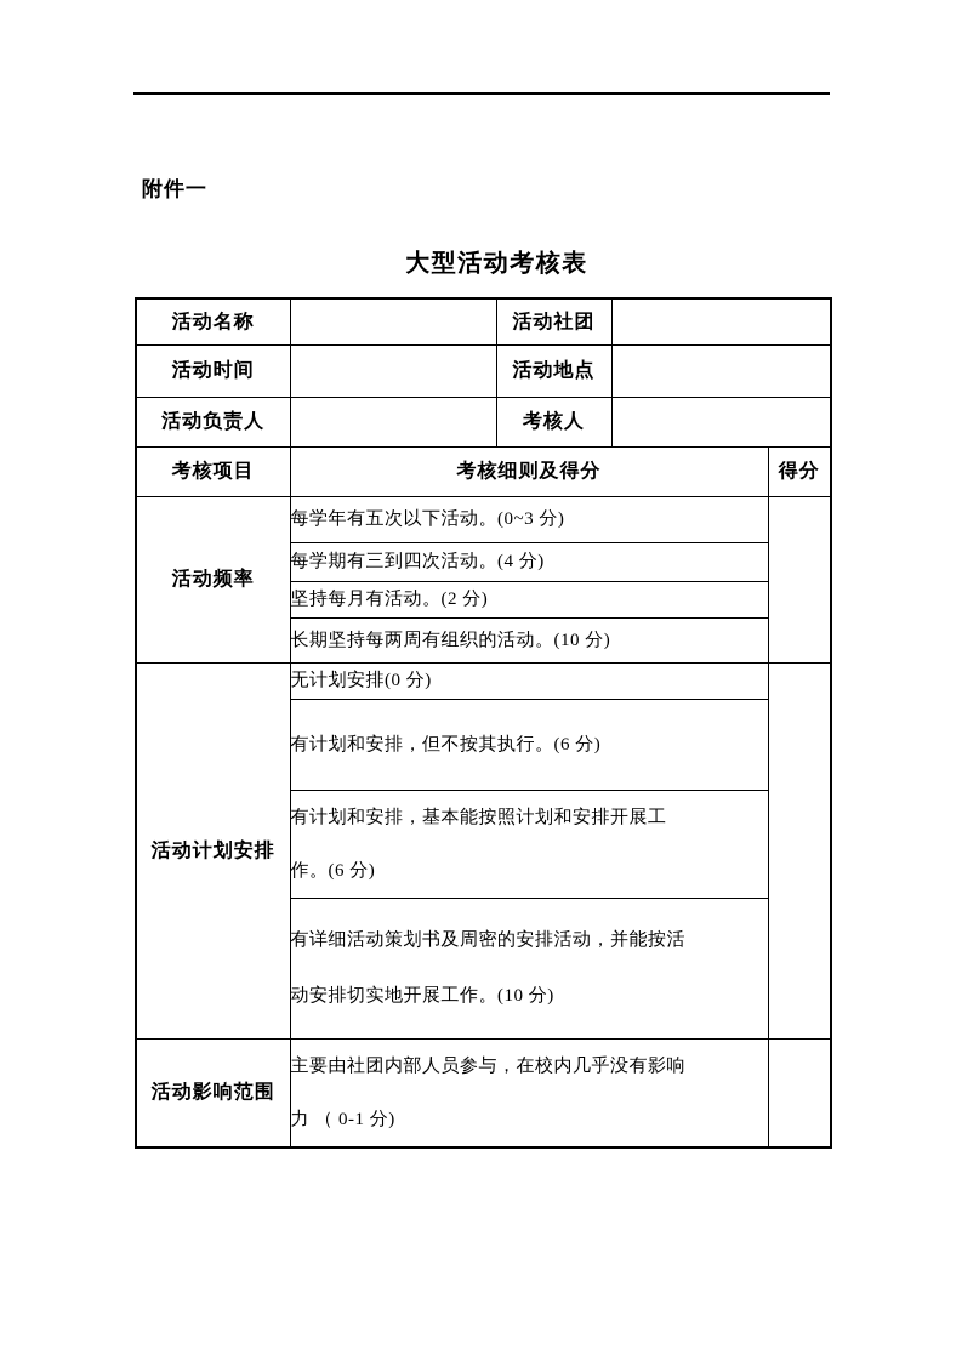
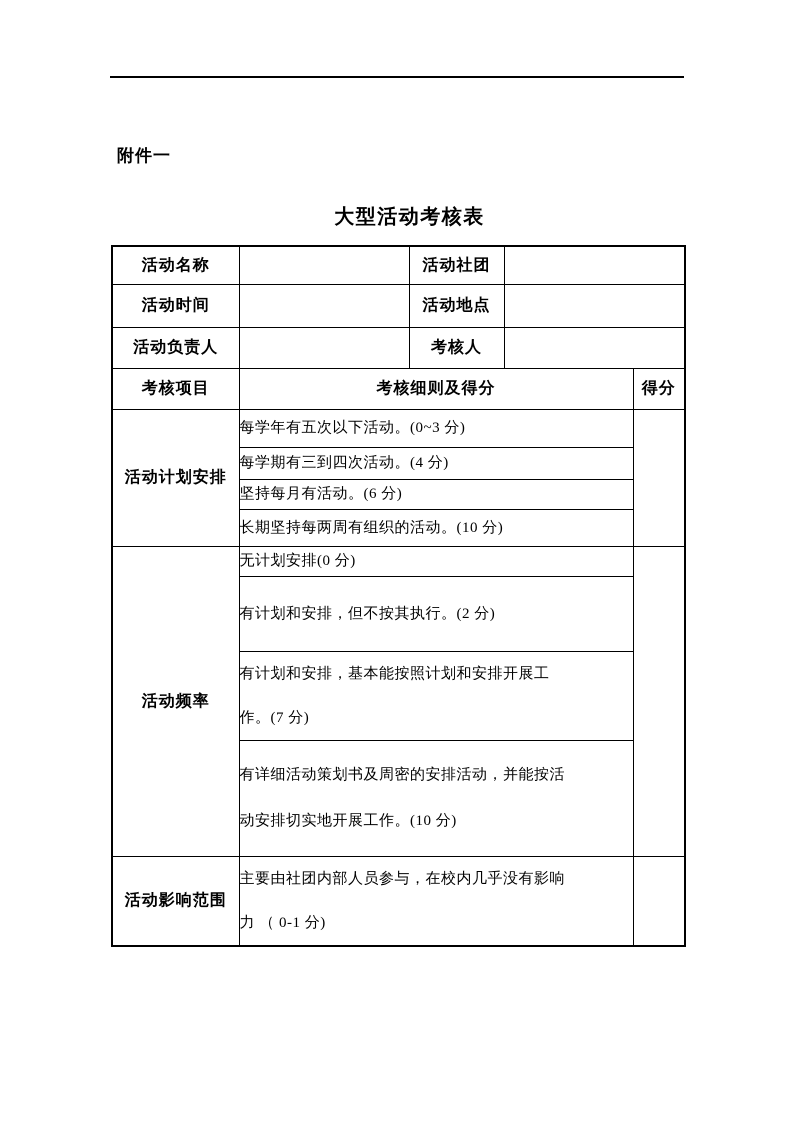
  附件一
  大型活动考核表
  活动名称		活动社团
  活动时间		活动地点
  活动负责人		考核人
  考核项目	考核细则及得分	得分
- 活动频率	每学年有五次以下活动。(0~3 分)
+ 活动计划安排	每学年有五次以下活动。(0~3 分)
  每学期有三到四次活动。(4 分)
- 坚持每月有活动。(2 分)
+ 坚持每月有活动。(6 分)
  长期坚持每两周有组织的活动。(10 分)
- 活动计划安排	无计划安排(0 分)
+ 活动频率	无计划安排(0 分)
- 有计划和安排，但不按其执行。(6 分)
+ 有计划和安排，但不按其执行。(2 分)
- 有计划和安排，基本能按照计划和安排开展工 作。(6 分)
+ 有计划和安排，基本能按照计划和安排开展工 作。(7 分)
  有详细活动策划书及周密的安排活动，并能按活 动安排切实地开展工作。(10 分)
  活动影响范围	主要由社团内部人员参与，在校内几乎没有影响 力 （ 0-1 分)
